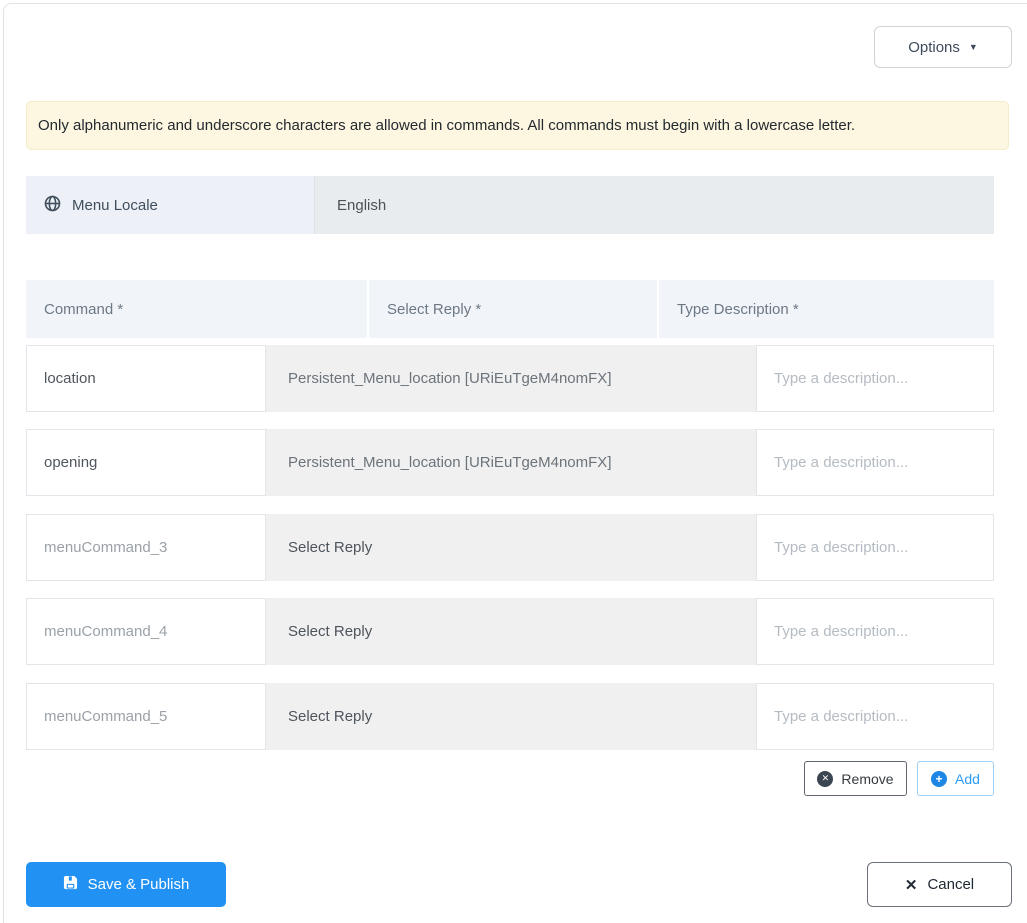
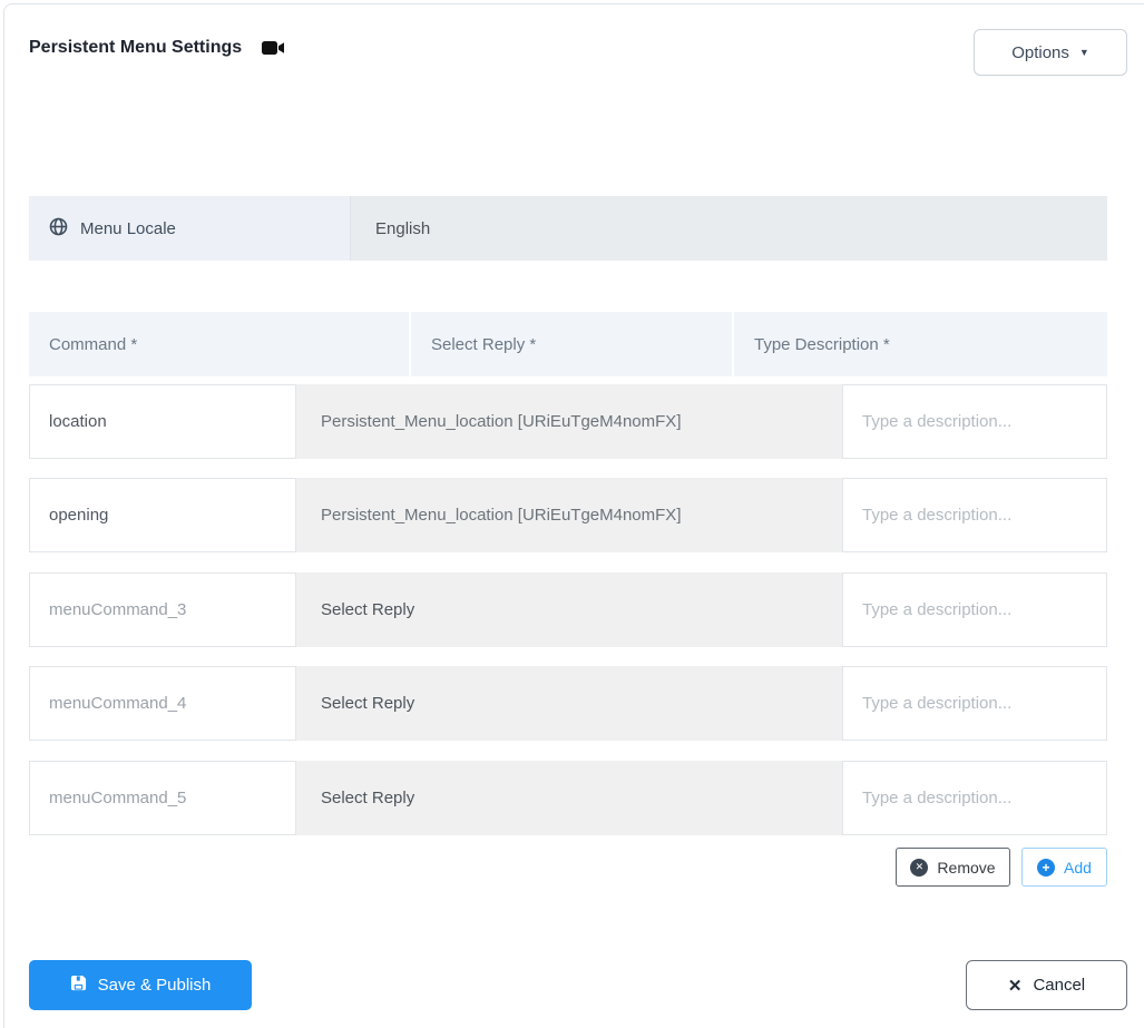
+ Persistent Menu Settings
  Options
  ▼
- Only alphanumeric and underscore characters are allowed in commands. All commands must begin with a lowercase letter.
  Menu Locale
  English
  Command *
  Select Reply *
  Type Description *
  location
  Persistent_Menu_location [URiEuTgeM4nomFX]
  Type a description...
  opening
  Persistent_Menu_location [URiEuTgeM4nomFX]
  Type a description...
  menuCommand_3
  Select Reply
  Type a description...
  menuCommand_4
  Select Reply
  Type a description...
  menuCommand_5
  Select Reply
  Type a description...
  ✕
  Remove
  +
  Add
  Save & Publish
  ✕
  Cancel
